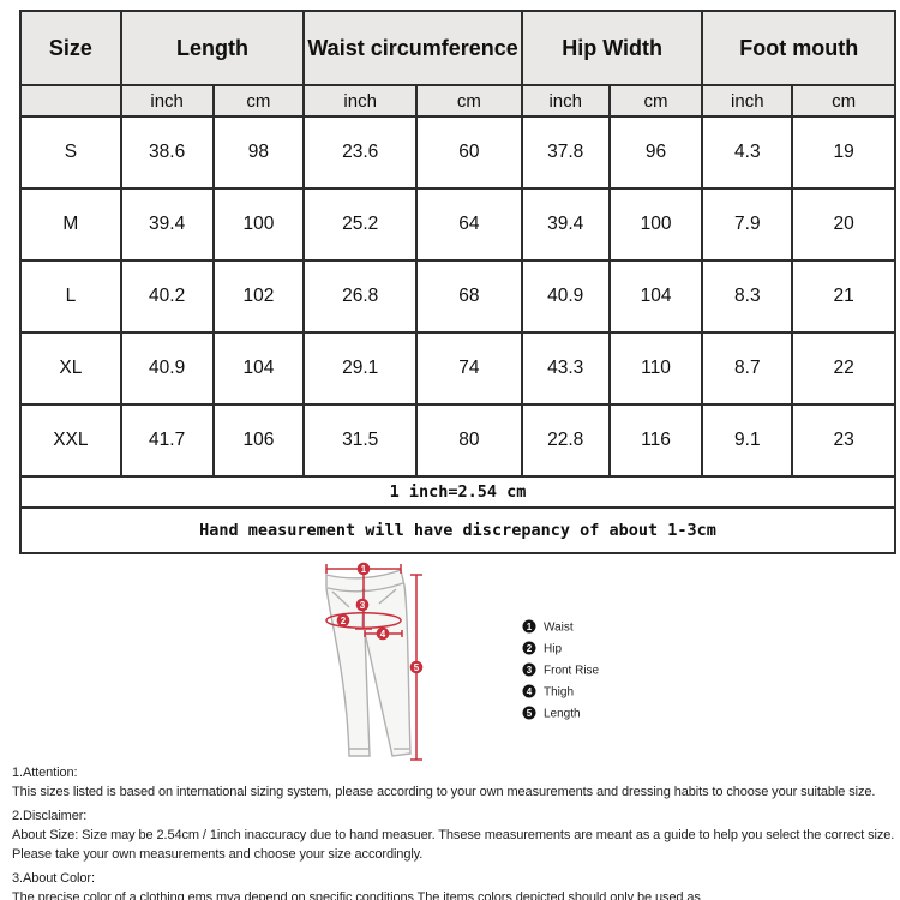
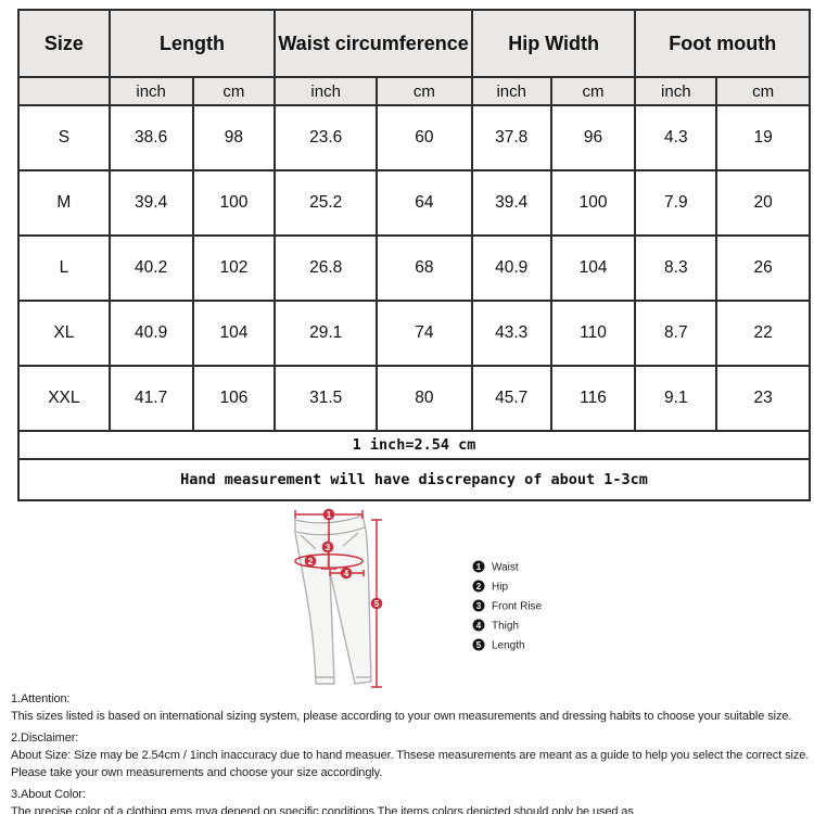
  Size	Length	Waist circumference	Hip Width	Foot mouth
  	inch	cm	inch	cm	inch	cm	inch	cm
  S	38.6	98	23.6	60	37.8	96	4.3	19
  M	39.4	100	25.2	64	39.4	100	7.9	20
- L	40.2	102	26.8	68	40.9	104	8.3	21
+ L	40.2	102	26.8	68	40.9	104	8.3	26
  XL	40.9	104	29.1	74	43.3	110	8.7	22
- XXL	41.7	106	31.5	80	22.8	116	9.1	23
+ XXL	41.7	106	31.5	80	45.7	116	9.1	23
  1 inch=2.54 cm
  Hand measurement will have discrepancy of about 1-3cm
  1
  2
  3
  4
  5
  1
  Waist
  2
  Hip
  3
  Front Rise
  4
  Thigh
  5
  Length
  1.Attention:
  This sizes listed is based on international sizing system, please according to your own measurements and dressing habits to choose your suitable size.
  2.Disclaimer:
  About Size: Size may be 2.54cm / 1inch inaccuracy due to hand measuer. Thsese measurements are meant as a guide to help you select the correct size.
  Please take your own measurements and choose your size accordingly.
  3.About Color:
  The precise color of a clothing ems mva depend on specific conditions The items colors depicted should only be used as
